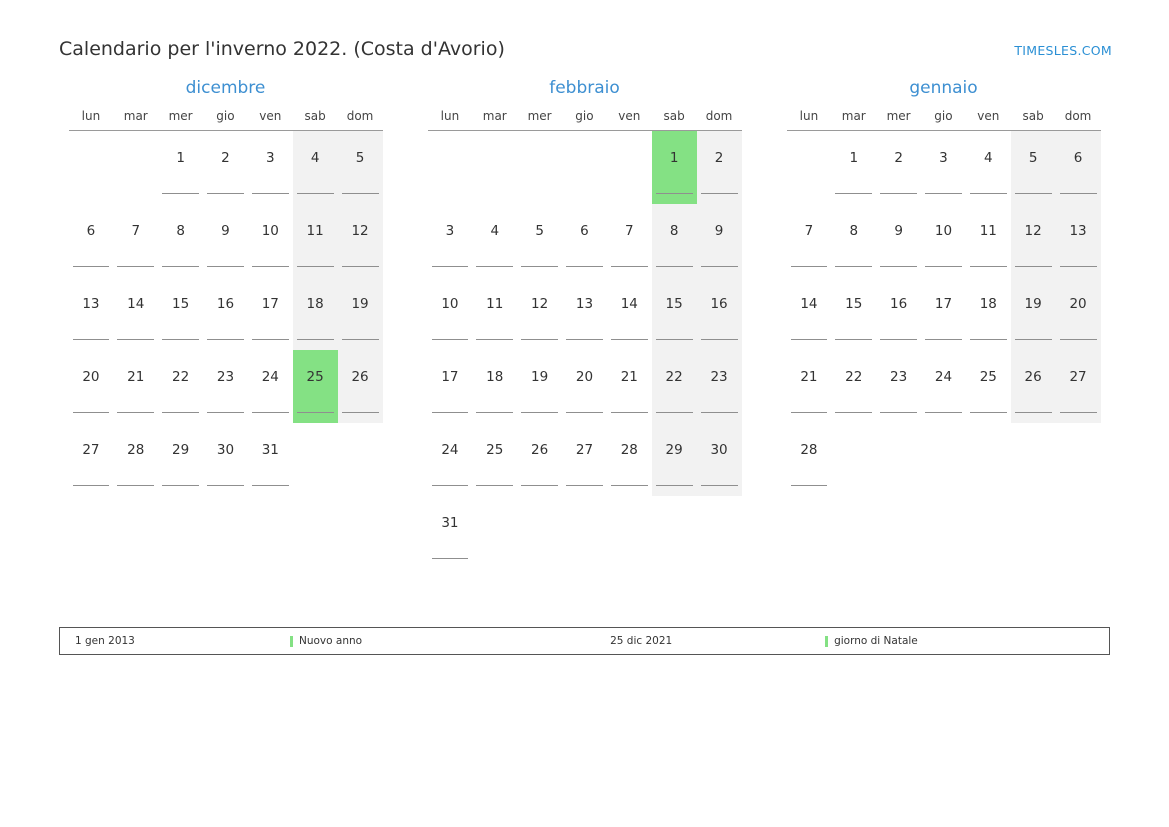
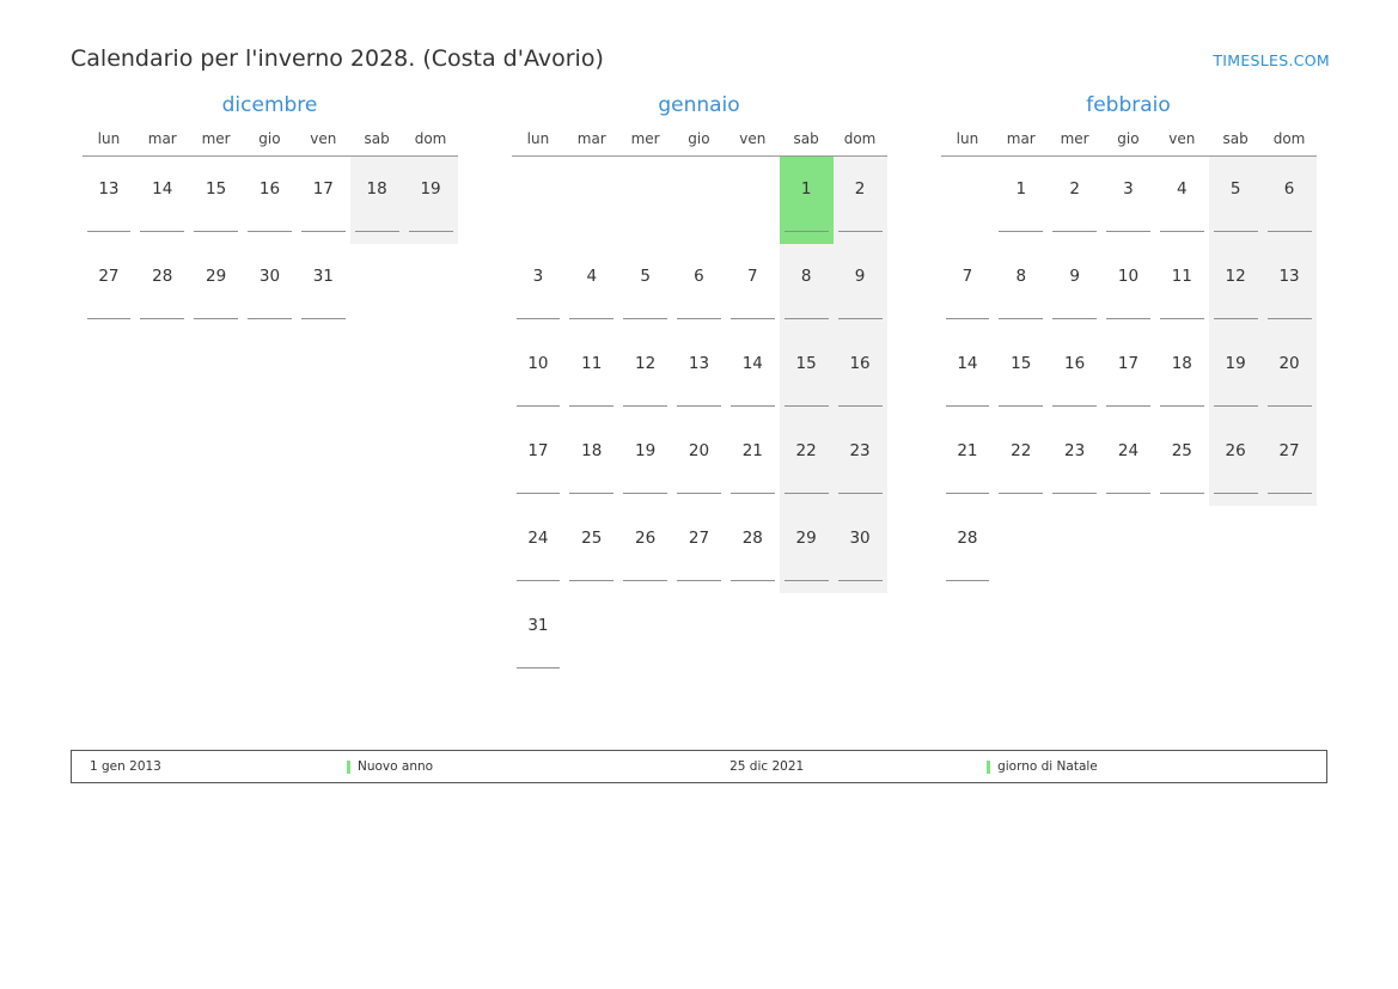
- Calendario per l'inverno 2022. (Costa d'Avorio)
+ Calendario per l'inverno 2028. (Costa d'Avorio)
  TIMESLES.COM
  dicembre
  lun	mar	mer	gio	ven	sab	dom
- 		1	2	3	4	5
- 6	7	8	9	10	11	12
  13	14	15	16	17	18	19
- 20	21	22	23	24	25	26
  27	28	29	30	31
- febbraio
+ gennaio
  lun	mar	mer	gio	ven	sab	dom
  					1	2
  3	4	5	6	7	8	9
  10	11	12	13	14	15	16
  17	18	19	20	21	22	23
  24	25	26	27	28	29	30
  31
- gennaio
+ febbraio
  lun	mar	mer	gio	ven	sab	dom
  	1	2	3	4	5	6
  7	8	9	10	11	12	13
  14	15	16	17	18	19	20
  21	22	23	24	25	26	27
  28
  1 gen 2013
  Nuovo anno
  25 dic 2021
  giorno di Natale
